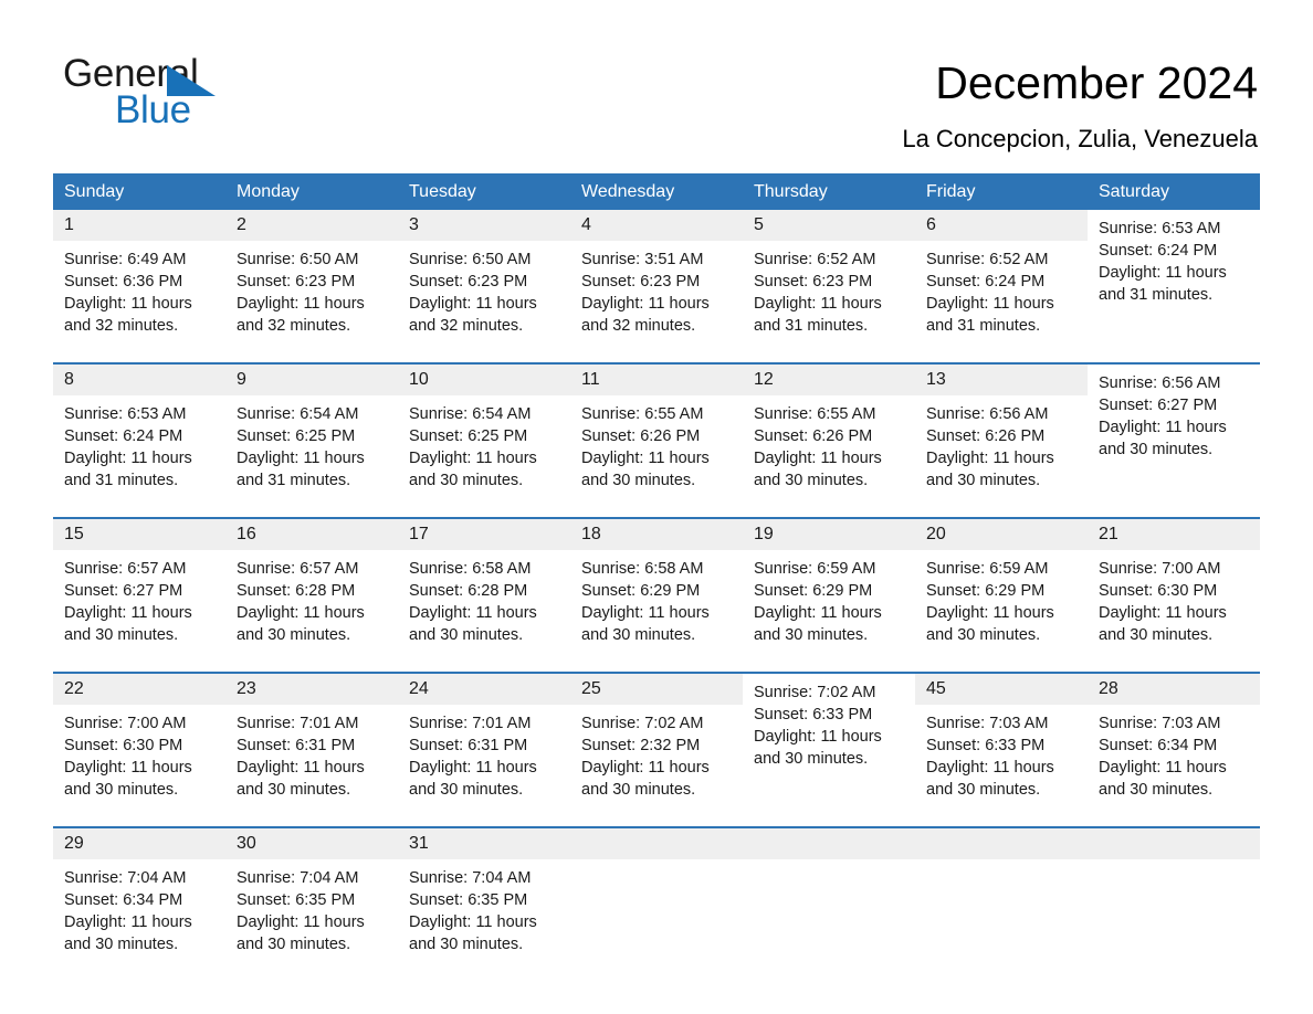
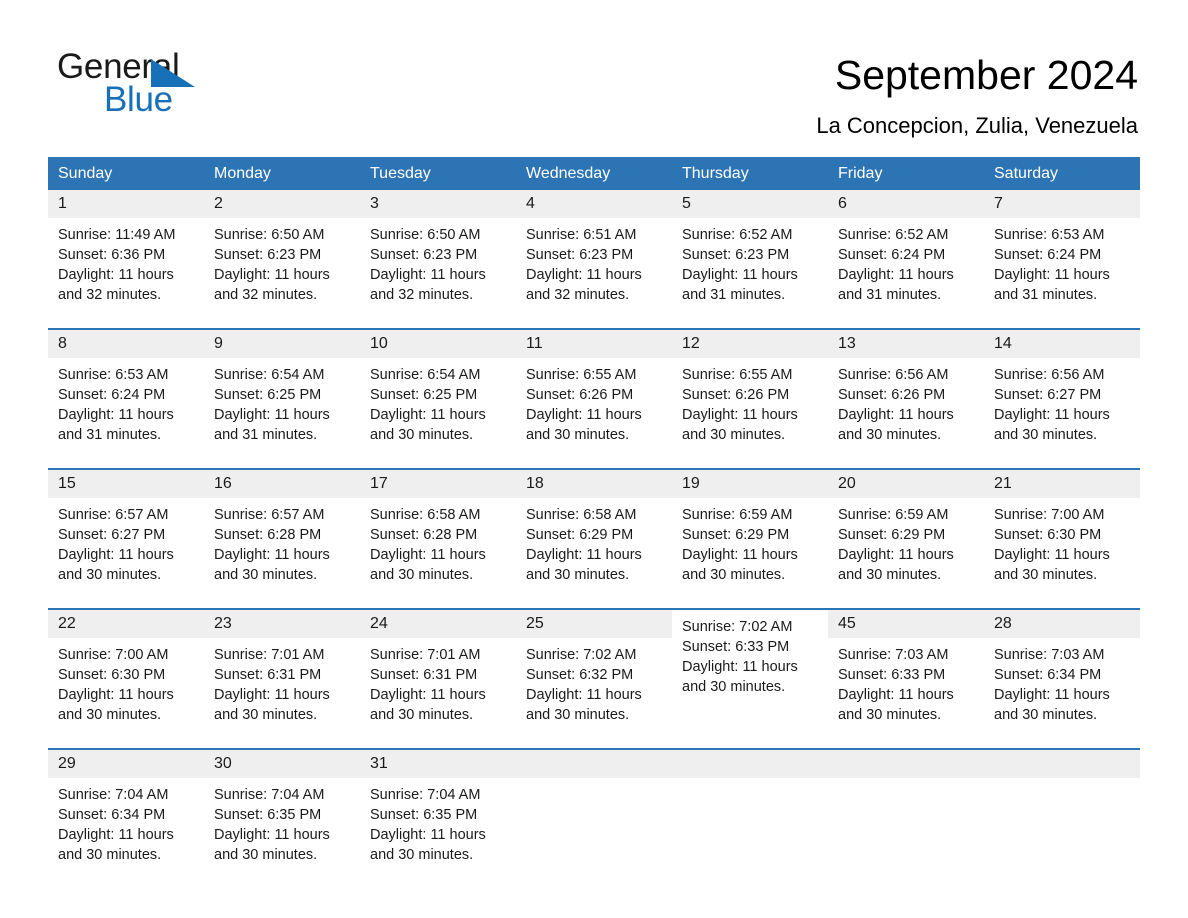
  General
  Blue
- December 2024
+ September 2024
  La Concepcion, Zulia, Venezuela
  Sunday
  Monday
  Tuesday
  Wednesday
  Thursday
  Friday
  Saturday
  1
- Sunrise: 6:49 AM
+ Sunrise: 11:49 AM
  Sunset: 6:36 PM
  Daylight: 11 hours and 32 minutes.
  2
  Sunrise: 6:50 AM
  Sunset: 6:23 PM
  Daylight: 11 hours and 32 minutes.
  3
  Sunrise: 6:50 AM
  Sunset: 6:23 PM
  Daylight: 11 hours and 32 minutes.
  4
- Sunrise: 3:51 AM
+ Sunrise: 6:51 AM
  Sunset: 6:23 PM
  Daylight: 11 hours and 32 minutes.
  5
  Sunrise: 6:52 AM
  Sunset: 6:23 PM
  Daylight: 11 hours and 31 minutes.
  6
  Sunrise: 6:52 AM
  Sunset: 6:24 PM
  Daylight: 11 hours and 31 minutes.
+ 7
  Sunrise: 6:53 AM
  Sunset: 6:24 PM
  Daylight: 11 hours and 31 minutes.
  8
  Sunrise: 6:53 AM
  Sunset: 6:24 PM
  Daylight: 11 hours and 31 minutes.
  9
  Sunrise: 6:54 AM
  Sunset: 6:25 PM
  Daylight: 11 hours and 31 minutes.
  10
  Sunrise: 6:54 AM
  Sunset: 6:25 PM
  Daylight: 11 hours and 30 minutes.
  11
  Sunrise: 6:55 AM
  Sunset: 6:26 PM
  Daylight: 11 hours and 30 minutes.
  12
  Sunrise: 6:55 AM
  Sunset: 6:26 PM
  Daylight: 11 hours and 30 minutes.
  13
  Sunrise: 6:56 AM
  Sunset: 6:26 PM
  Daylight: 11 hours and 30 minutes.
+ 14
  Sunrise: 6:56 AM
  Sunset: 6:27 PM
  Daylight: 11 hours and 30 minutes.
  15
  Sunrise: 6:57 AM
  Sunset: 6:27 PM
  Daylight: 11 hours and 30 minutes.
  16
  Sunrise: 6:57 AM
  Sunset: 6:28 PM
  Daylight: 11 hours and 30 minutes.
  17
  Sunrise: 6:58 AM
  Sunset: 6:28 PM
  Daylight: 11 hours and 30 minutes.
  18
  Sunrise: 6:58 AM
  Sunset: 6:29 PM
  Daylight: 11 hours and 30 minutes.
  19
  Sunrise: 6:59 AM
  Sunset: 6:29 PM
  Daylight: 11 hours and 30 minutes.
  20
  Sunrise: 6:59 AM
  Sunset: 6:29 PM
  Daylight: 11 hours and 30 minutes.
  21
  Sunrise: 7:00 AM
  Sunset: 6:30 PM
  Daylight: 11 hours and 30 minutes.
  22
  Sunrise: 7:00 AM
  Sunset: 6:30 PM
  Daylight: 11 hours and 30 minutes.
  23
  Sunrise: 7:01 AM
  Sunset: 6:31 PM
  Daylight: 11 hours and 30 minutes.
  24
  Sunrise: 7:01 AM
  Sunset: 6:31 PM
  Daylight: 11 hours and 30 minutes.
  25
  Sunrise: 7:02 AM
- Sunset: 2:32 PM
+ Sunset: 6:32 PM
  Daylight: 11 hours and 30 minutes.
  Sunrise: 7:02 AM
  Sunset: 6:33 PM
  Daylight: 11 hours and 30 minutes.
  45
  Sunrise: 7:03 AM
  Sunset: 6:33 PM
  Daylight: 11 hours and 30 minutes.
  28
  Sunrise: 7:03 AM
  Sunset: 6:34 PM
  Daylight: 11 hours and 30 minutes.
  29
  Sunrise: 7:04 AM
  Sunset: 6:34 PM
  Daylight: 11 hours and 30 minutes.
  30
  Sunrise: 7:04 AM
  Sunset: 6:35 PM
  Daylight: 11 hours and 30 minutes.
  31
  Sunrise: 7:04 AM
  Sunset: 6:35 PM
  Daylight: 11 hours and 30 minutes.
